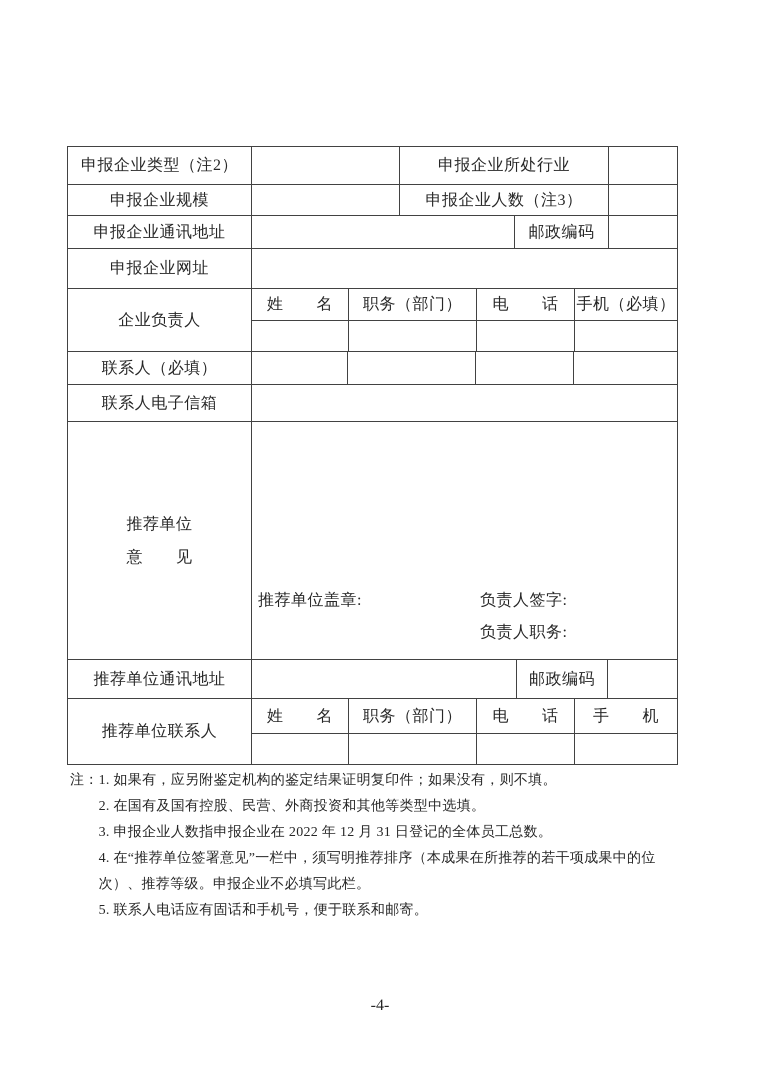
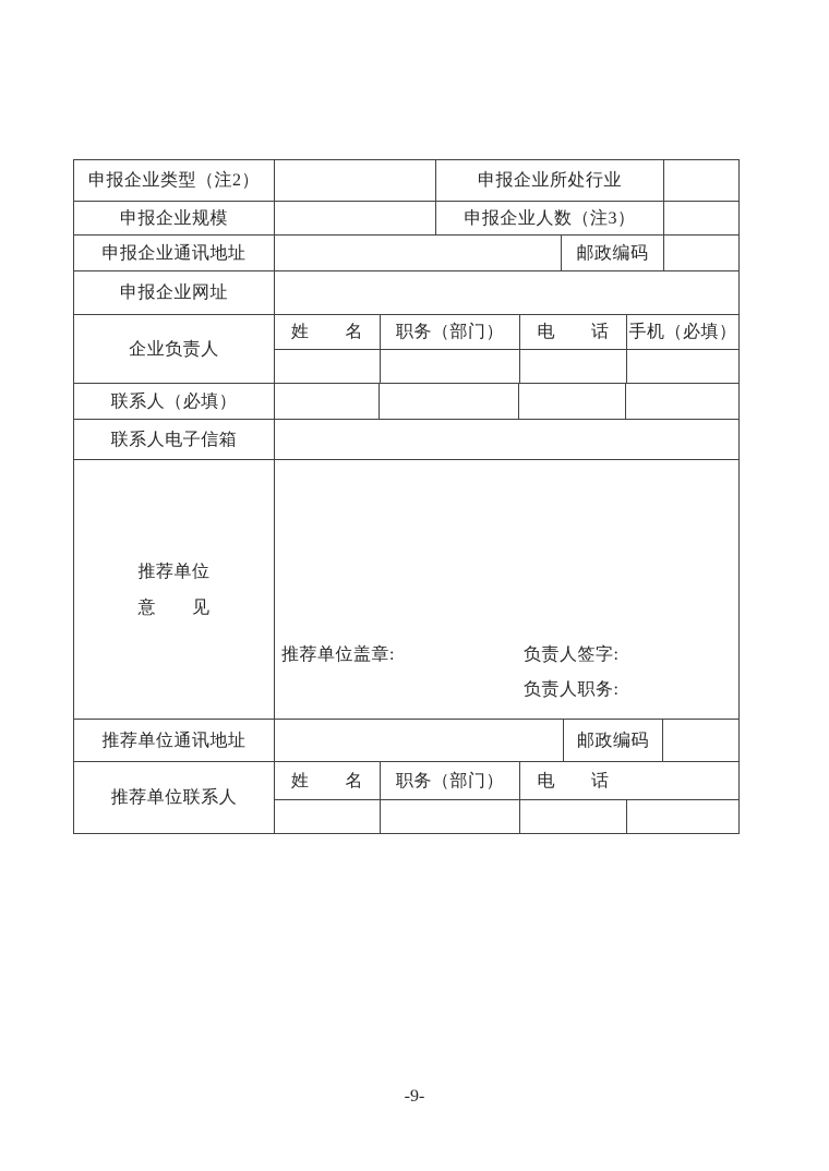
  申报企业类型（注2）
  申报企业所处行业
  申报企业规模
  申报企业人数（注3）
  申报企业通讯地址
  邮政编码
  申报企业网址
  企业负责人
  姓 名
  职务（部门）
  电 话
  手机（必填）
  联系人（必填）
  联系人电子信箱
  推荐单位
  意 见
  推荐单位盖章:
  负责人签字:
  负责人职务:
  推荐单位通讯地址
  邮政编码
  推荐单位联系人
  姓 名
  职务（部门）
  电 话
- 手 机
- 注：
- 1. 如果有，应另附鉴定机构的鉴定结果证明复印件；如果没有，则不填。
- 2. 在国有及国有控股、民营、外商投资和其他等类型中选填。
- 3. 申报企业人数指申报企业在 2022 年 12 月 31 日登记的全体员工总数。
- 4. 在“推荐单位签署意见”一栏中，须写明推荐排序（本成果在所推荐的若干项成果中的位
- 次）、推荐等级。申报企业不必填写此栏。
- 5. 联系人电话应有固话和手机号，便于联系和邮寄。
- -4-
+ -9-
